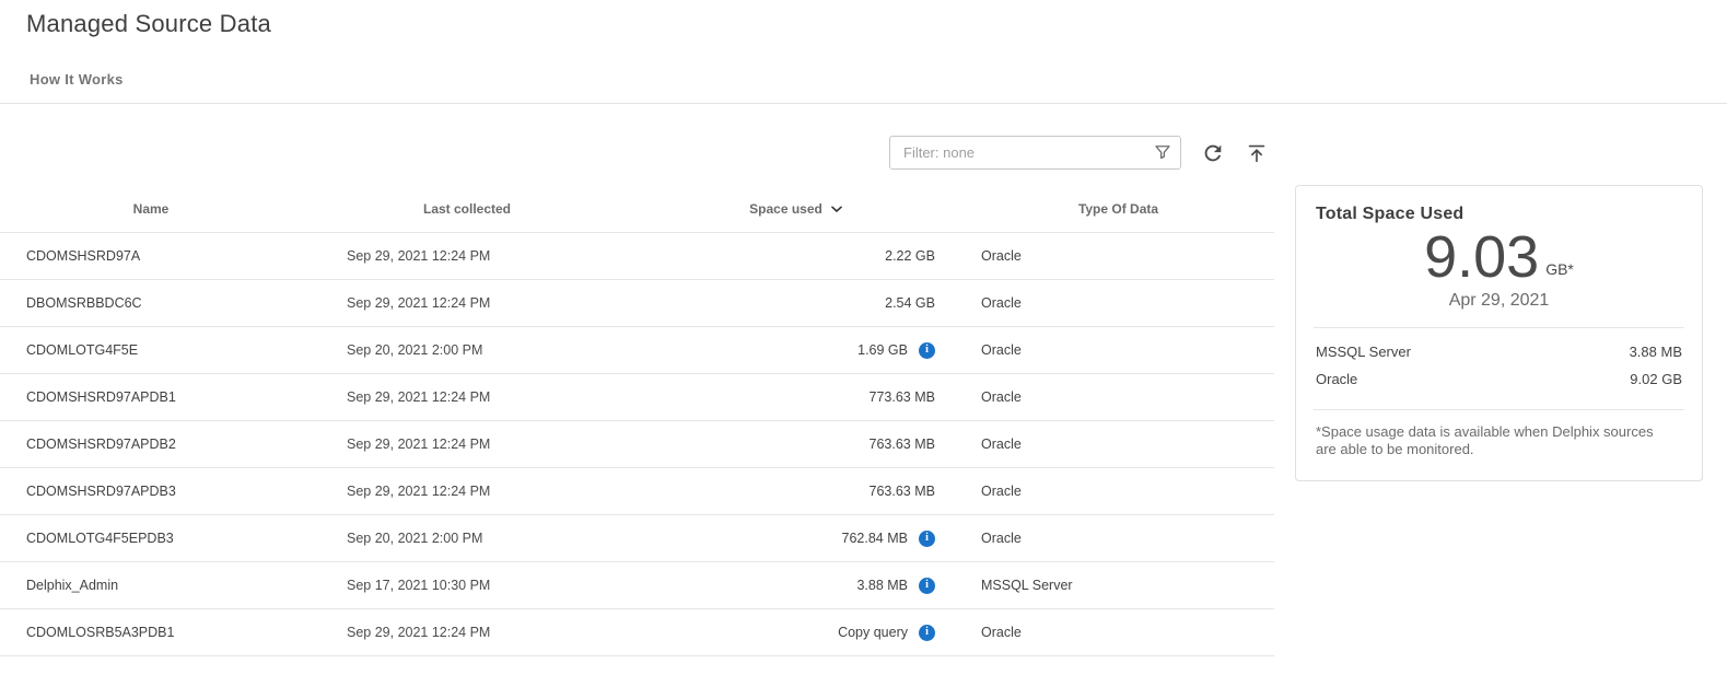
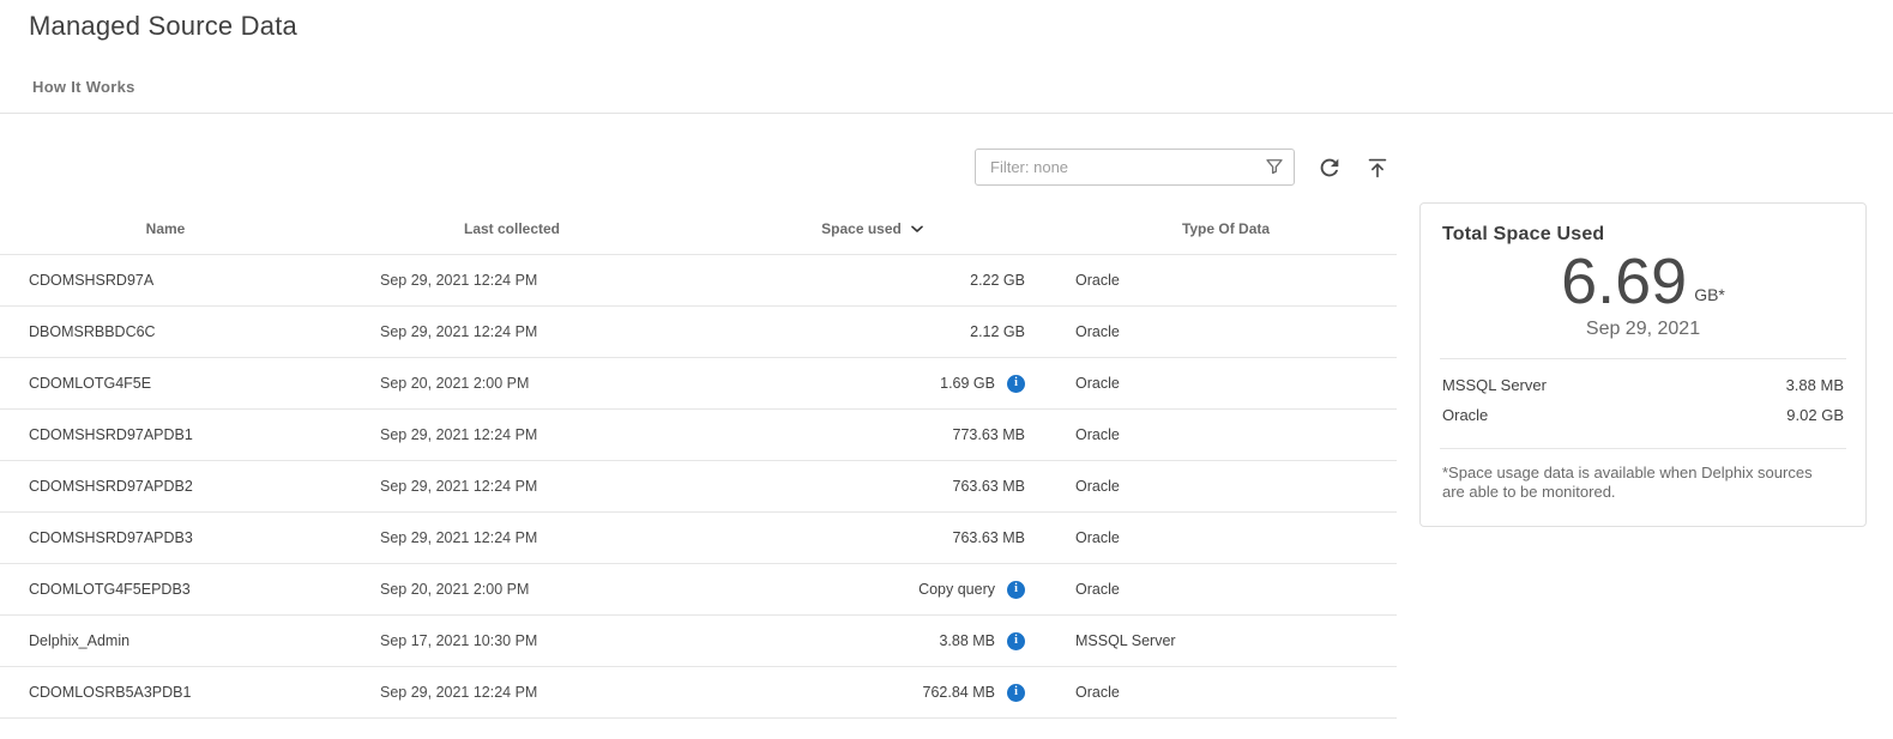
  Managed Source Data
  How It Works
  Filter: none
  Name
  Last collected
  Space used
  Type Of Data
  CDOMSHSRD97A
  Sep 29, 2021 12:24 PM
  2.22 GB
  Oracle
  DBOMSRBBDC6C
  Sep 29, 2021 12:24 PM
- 2.54 GB
+ 2.12 GB
  Oracle
  CDOMLOTG4F5E
  Sep 20, 2021 2:00 PM
  1.69 GB
  i
  Oracle
  CDOMSHSRD97APDB1
  Sep 29, 2021 12:24 PM
  773.63 MB
  Oracle
  CDOMSHSRD97APDB2
  Sep 29, 2021 12:24 PM
  763.63 MB
  Oracle
  CDOMSHSRD97APDB3
  Sep 29, 2021 12:24 PM
  763.63 MB
  Oracle
  CDOMLOTG4F5EPDB3
  Sep 20, 2021 2:00 PM
- 762.84 MB
+ Copy query
  i
  Oracle
  Delphix_Admin
  Sep 17, 2021 10:30 PM
  3.88 MB
  i
  MSSQL Server
  CDOMLOSRB5A3PDB1
  Sep 29, 2021 12:24 PM
- Copy query
+ 762.84 MB
  i
  Oracle
  Total Space Used
- 9.03
+ 6.69
  GB*
- Apr 29, 2021
+ Sep 29, 2021
  MSSQL Server
  3.88 MB
  Oracle
  9.02 GB
  *Space usage data is available when Delphix sources are able to be monitored.
